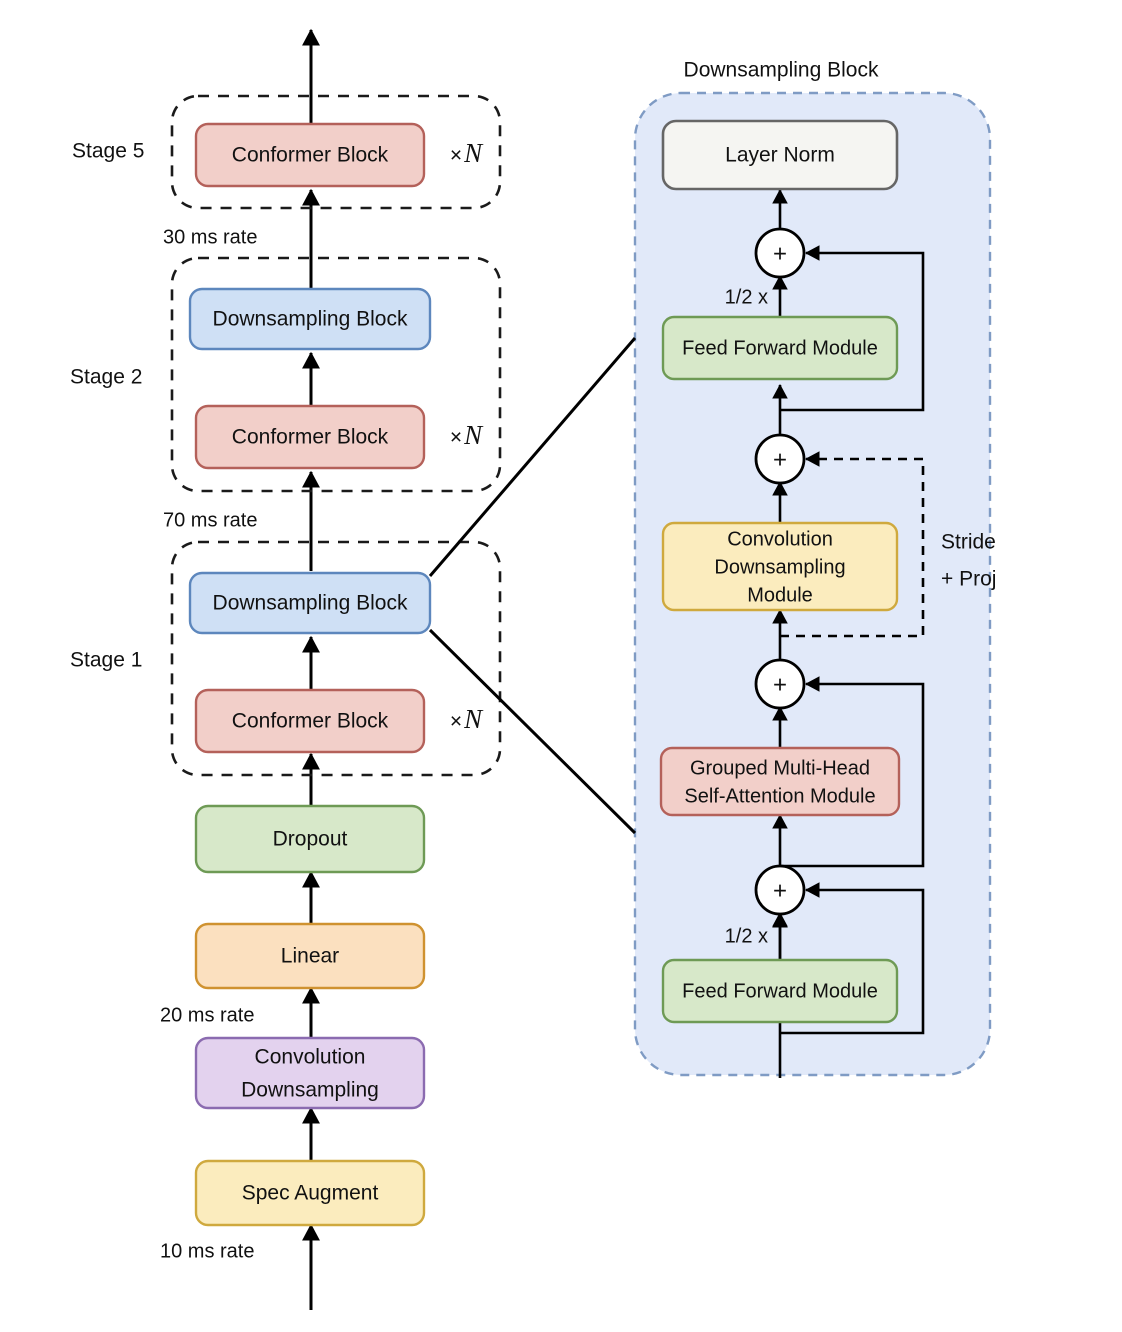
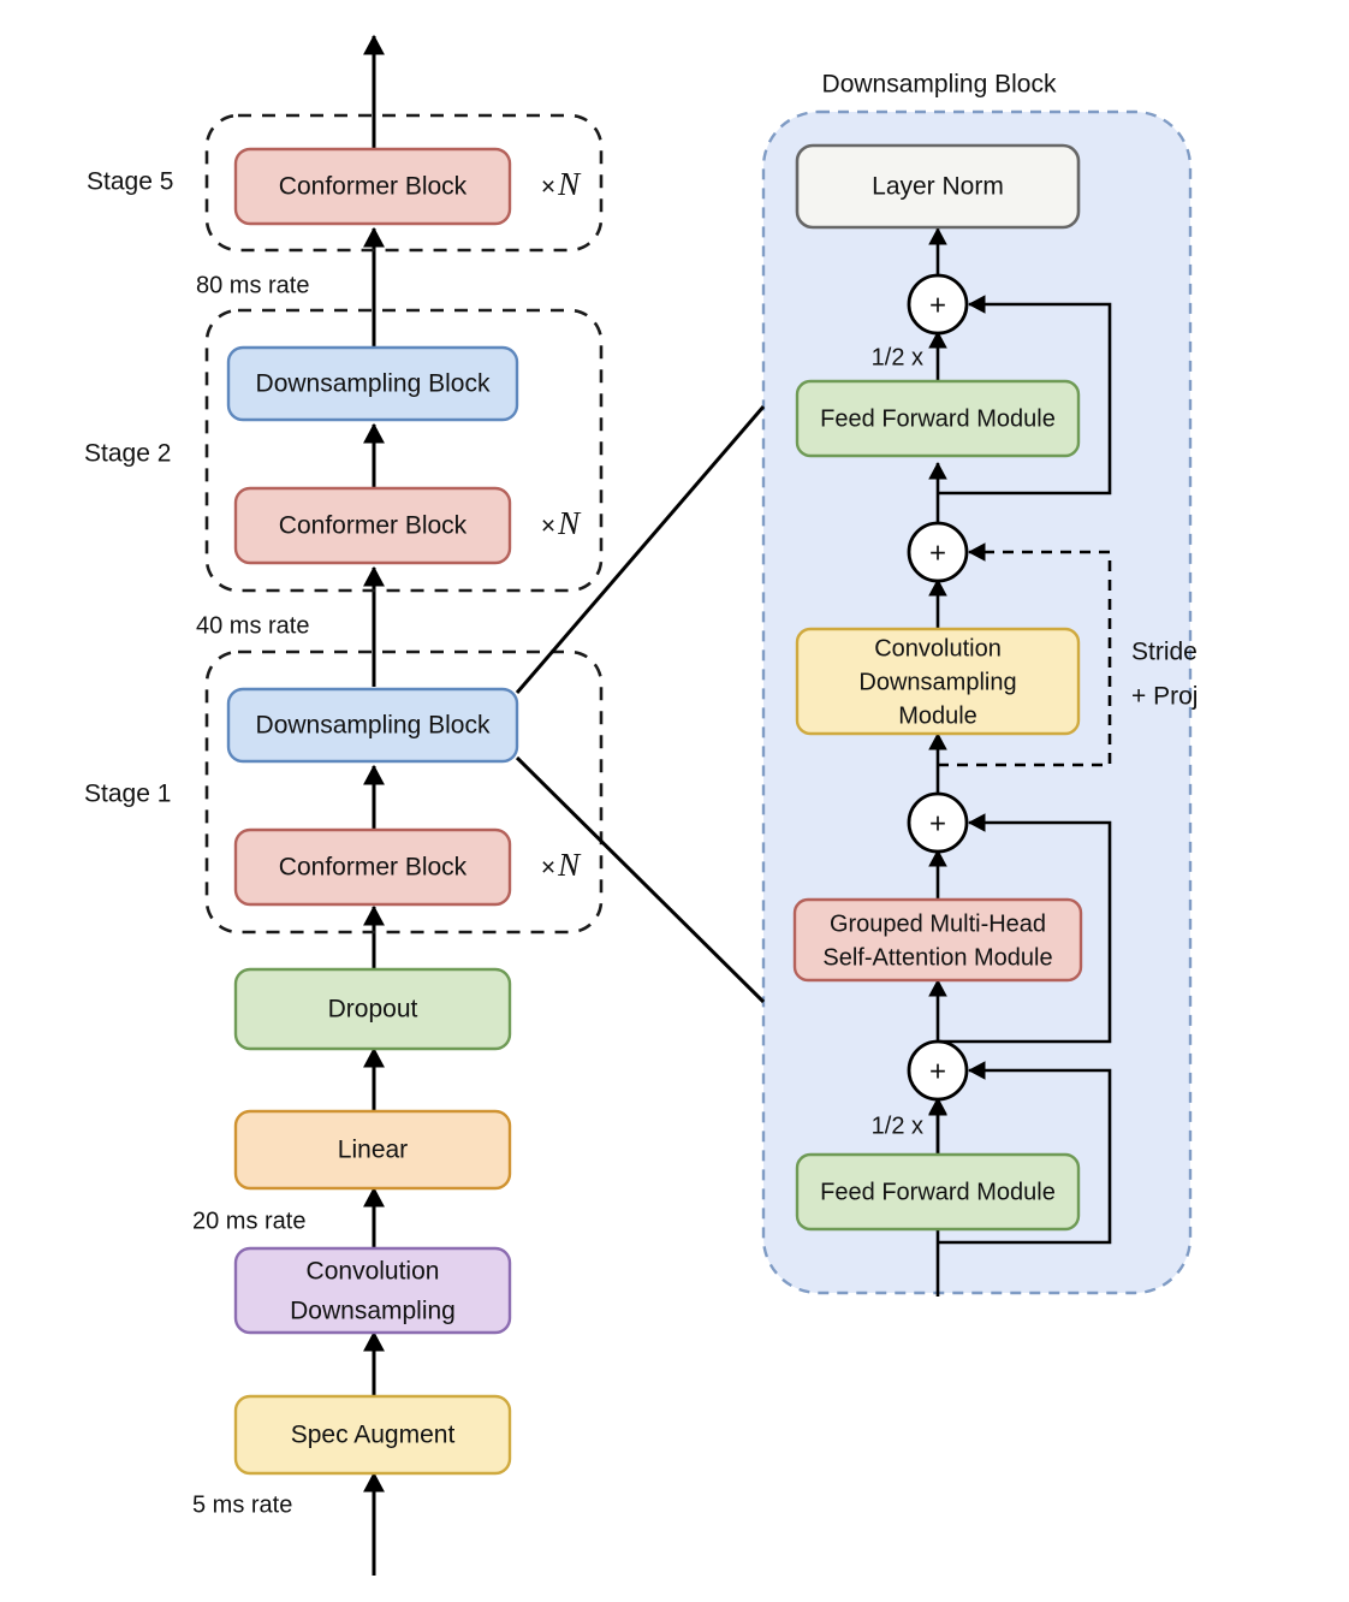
  Downsampling Block
  Conformer Block
  ×N
  Downsampling Block
  Conformer Block
  ×N
  Downsampling Block
  Conformer Block
  ×N
  Dropout
  Linear
  Convolution
  Downsampling
  Spec Augment
  Stage 5
  Stage 2
  Stage 1
- 30 ms rate
+ 80 ms rate
- 70 ms rate
+ 40 ms rate
  20 ms rate
- 10 ms rate
+ 5 ms rate
  Feed Forward Module
  Grouped Multi-Head
  Self-Attention Module
  Convolution
  Downsampling
  Module
  Feed Forward Module
  Layer Norm
  +
  +
  +
  +
  1/2 x
  1/2 x
  Stride
  + Proj
